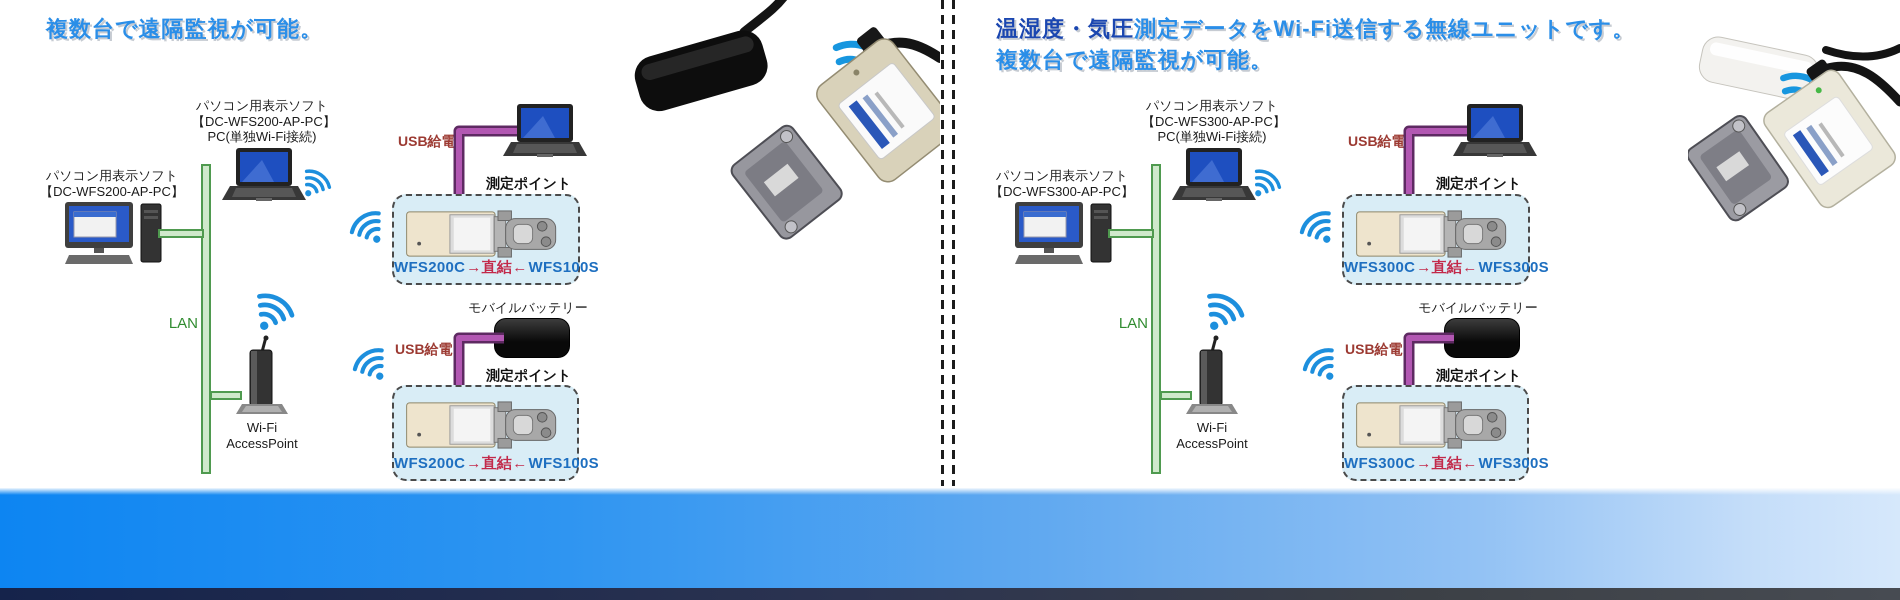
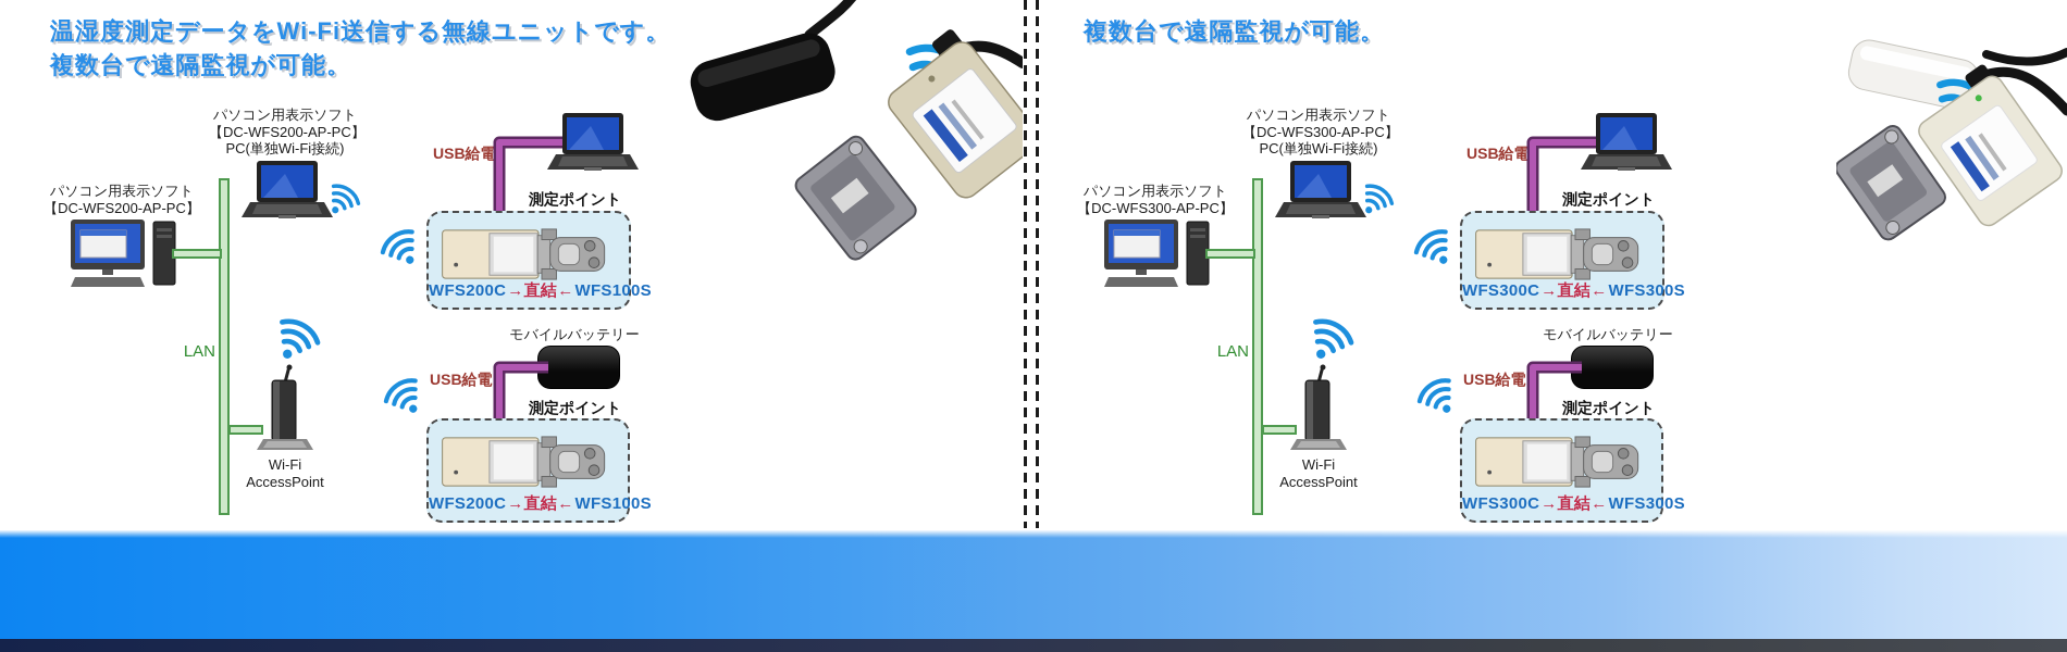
+ 温湿度測定データをWi-Fi送信する無線ユニットです。
  複数台で遠隔監視が可能。
  パソコン用表示ソフト
  【DC-WFS200-AP-PC】
  LAN
  パソコン用表示ソフト
  【DC-WFS200-AP-PC】
  PC(単独Wi-Fi接続)
  Wi-Fi
  AccessPoint
  USB給電
  測定ポイント
  WFS200C→直結←WFS100S
  モバイルバッテリー
  USB給電
  測定ポイント
  WFS200C→直結←WFS100S
- 温湿度・気圧測定データをWi-Fi送信する無線ユニットです。
  複数台で遠隔監視が可能。
  パソコン用表示ソフト
  【DC-WFS300-AP-PC】
  LAN
  パソコン用表示ソフト
  【DC-WFS300-AP-PC】
  PC(単独Wi-Fi接続)
  Wi-Fi
  AccessPoint
  USB給電
  測定ポイント
  WFS300C→直結←WFS300S
  モバイルバッテリー
  USB給電
  測定ポイント
  WFS300C→直結←WFS300S
